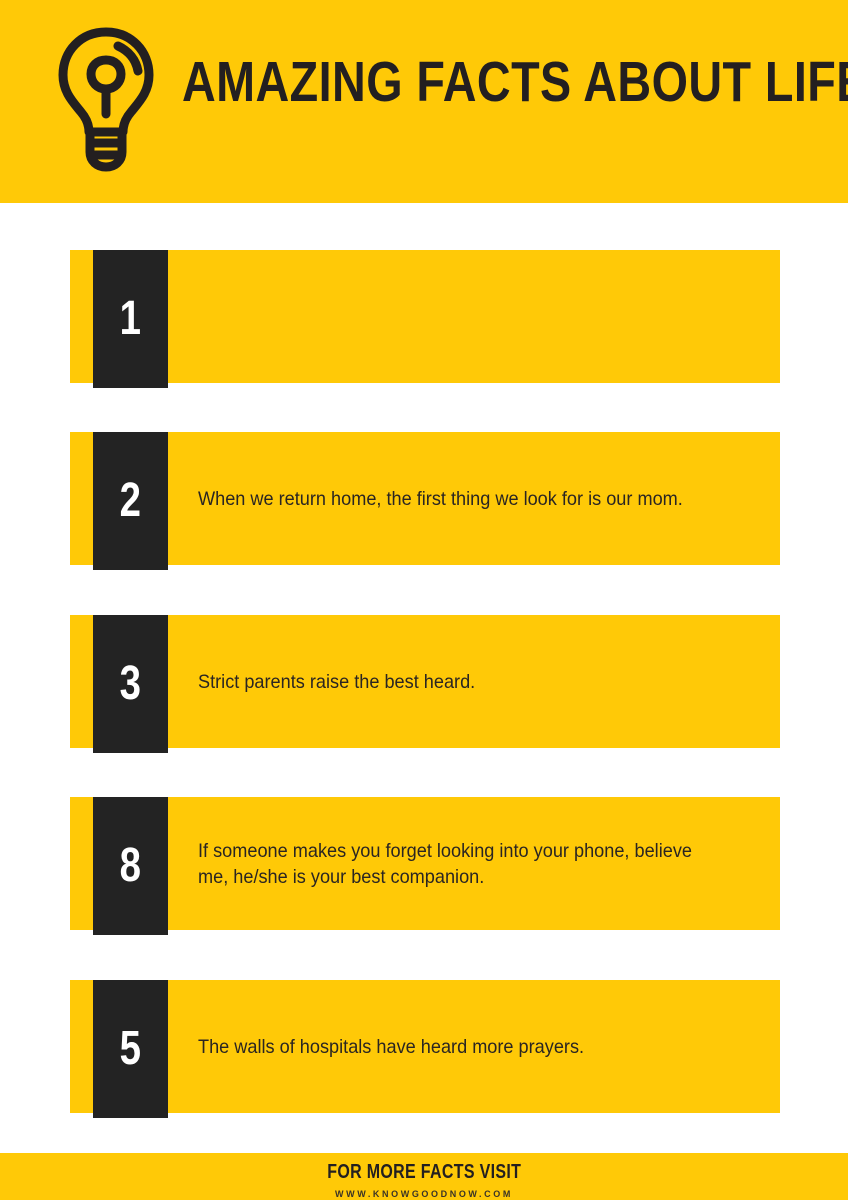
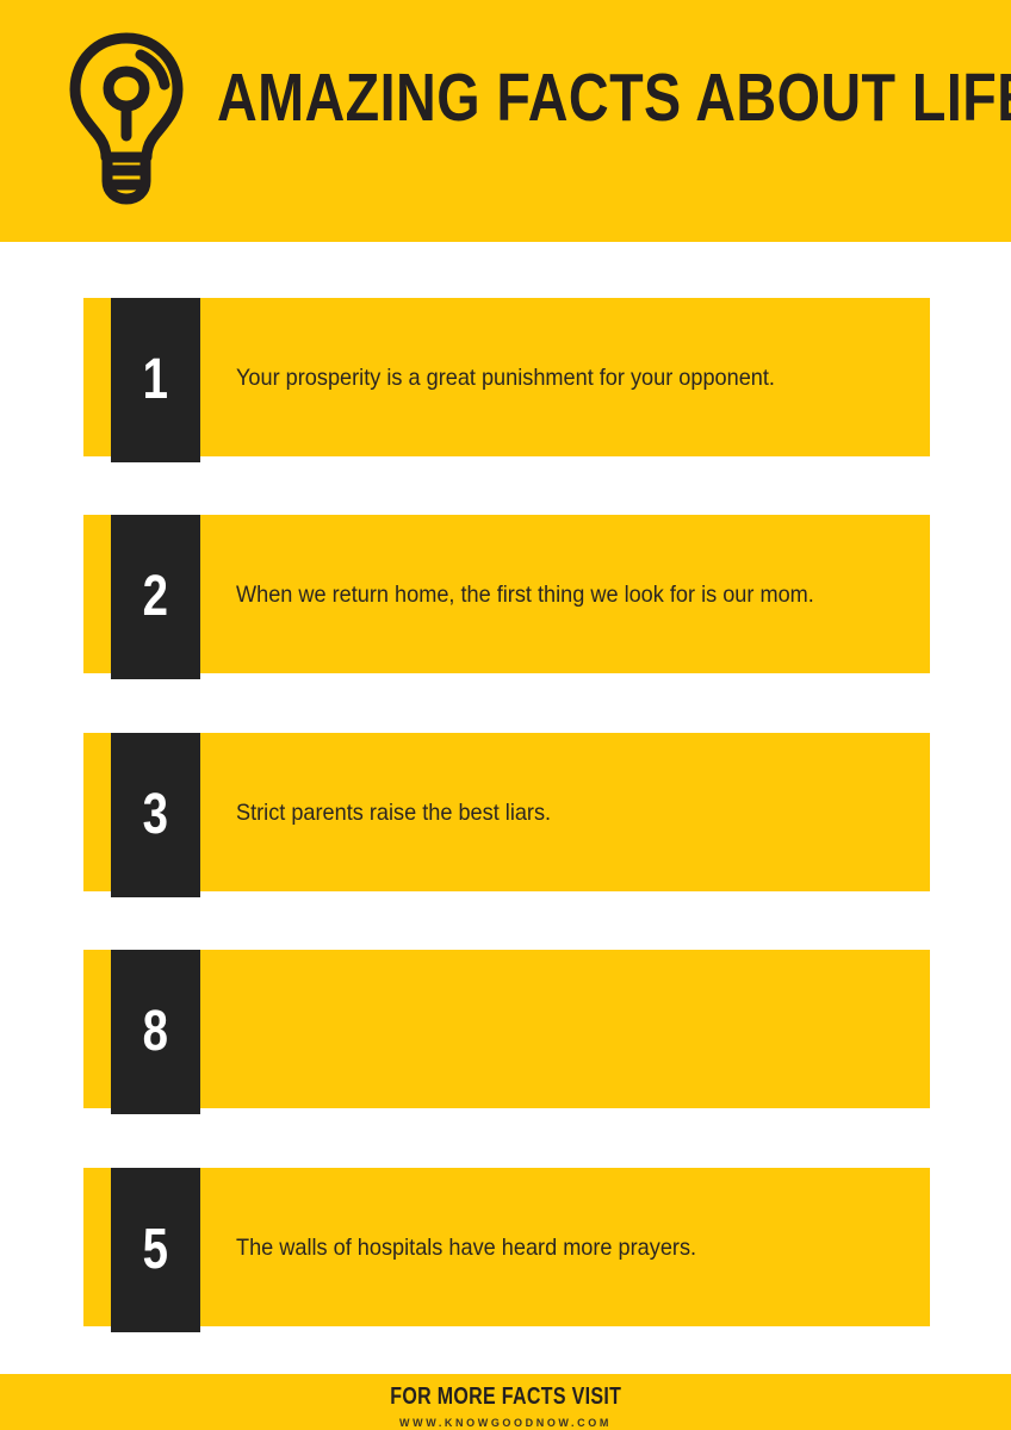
  AMAZING FACTS ABOUT LIF
  1
+ Your prosperity is a great punishment for your opponent.
  2
  When we return home, the first thing we look for is our mom.
  3
- Strict parents raise the best heard.
+ Strict parents raise the best liars.
  8
- If someone makes you forget looking into your phone, believe me, he/she is your best companion.
  5
  The walls of hospitals have heard more prayers.
  FOR MORE FACTS VISIT
  WWW.KNOWGOODNOW.COM
